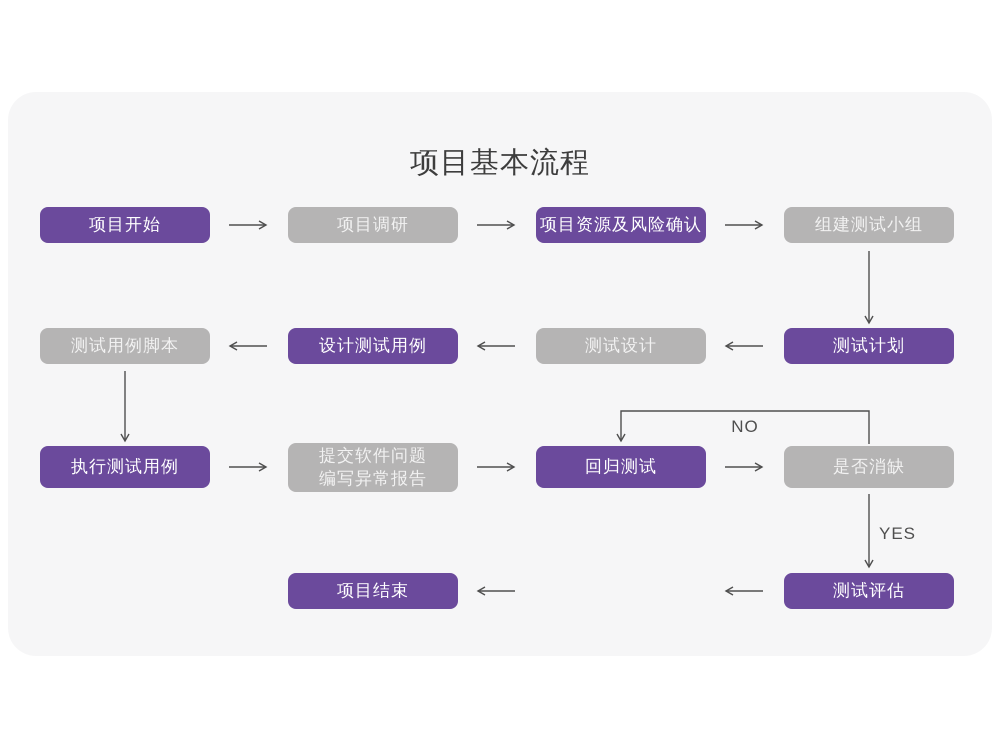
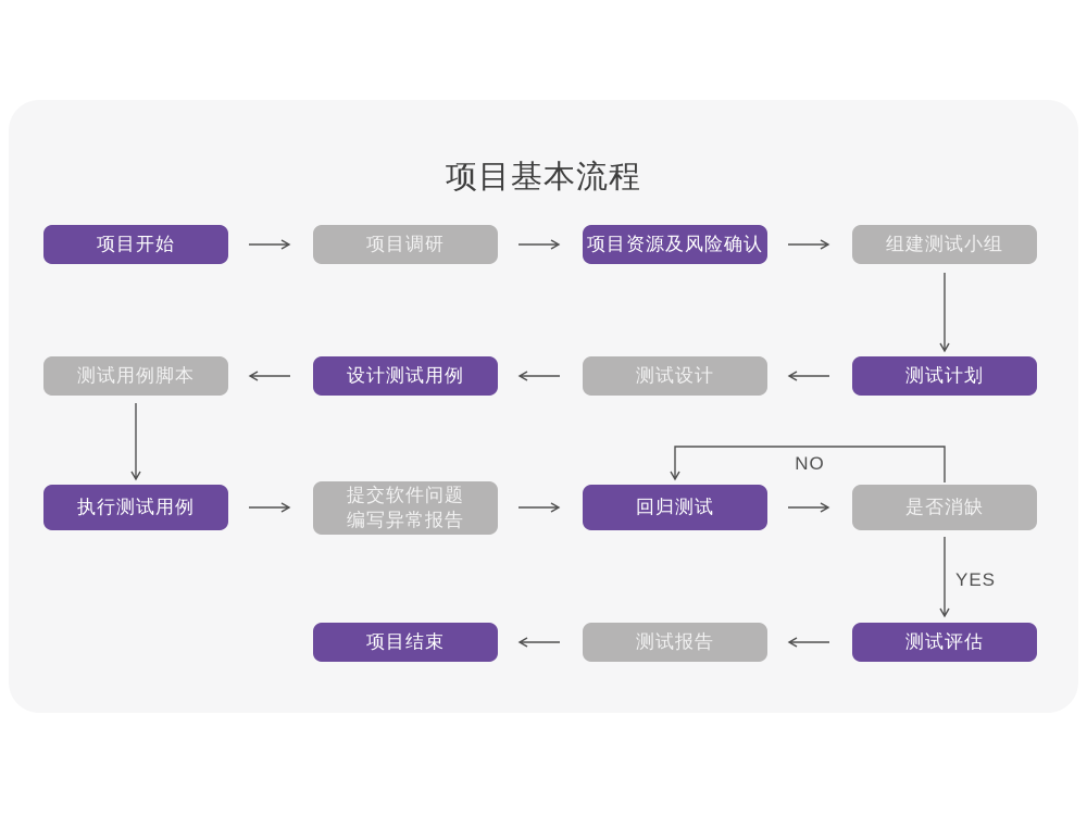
  项目基本流程
  项目开始
  项目调研
  项目资源及风险确认
  组建测试小组
  测试用例脚本
  设计测试用例
  测试设计
  测试计划
  执行测试用例
  提交软件问题
  编写异常报告
  回归测试
  是否消缺
  项目结束
+ 测试报告
  测试评估
  NO
  YES
